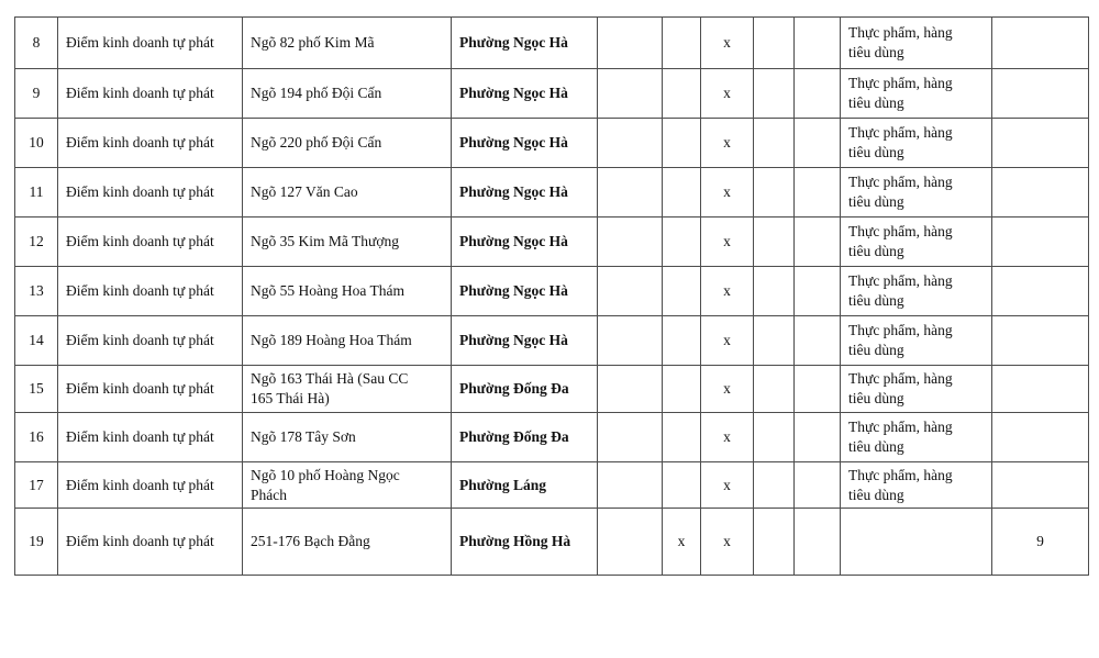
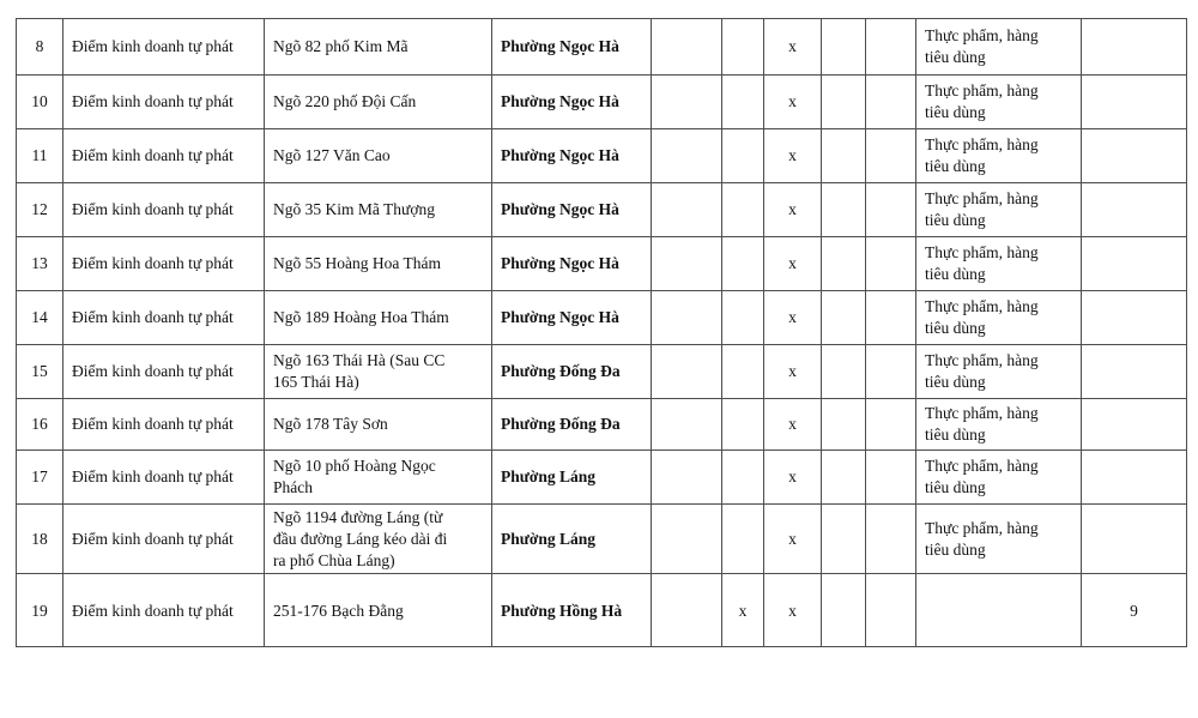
  8	Điểm kinh doanh tự phát	Ngõ 82 phố Kim Mã	Phường Ngọc Hà			x			Thực phẩm, hàng tiêu dùng
- 9	Điểm kinh doanh tự phát	Ngõ 194 phố Đội Cấn	Phường Ngọc Hà			x			Thực phẩm, hàng tiêu dùng
  10	Điểm kinh doanh tự phát	Ngõ 220 phố Đội Cấn	Phường Ngọc Hà			x			Thực phẩm, hàng tiêu dùng
  11	Điểm kinh doanh tự phát	Ngõ 127 Văn Cao	Phường Ngọc Hà			x			Thực phẩm, hàng tiêu dùng
  12	Điểm kinh doanh tự phát	Ngõ 35 Kim Mã Thượng	Phường Ngọc Hà			x			Thực phẩm, hàng tiêu dùng
  13	Điểm kinh doanh tự phát	Ngõ 55 Hoàng Hoa Thám	Phường Ngọc Hà			x			Thực phẩm, hàng tiêu dùng
  14	Điểm kinh doanh tự phát	Ngõ 189 Hoàng Hoa Thám	Phường Ngọc Hà			x			Thực phẩm, hàng tiêu dùng
  15	Điểm kinh doanh tự phát	Ngõ 163 Thái Hà (Sau CC 165 Thái Hà)	Phường Đống Đa			x			Thực phẩm, hàng tiêu dùng
  16	Điểm kinh doanh tự phát	Ngõ 178 Tây Sơn	Phường Đống Đa			x			Thực phẩm, hàng tiêu dùng
  17	Điểm kinh doanh tự phát	Ngõ 10 phố Hoàng Ngọc Phách	Phường Láng			x			Thực phẩm, hàng tiêu dùng
+ 18	Điểm kinh doanh tự phát	Ngõ 1194 đường Láng (từ đầu đường Láng kéo dài đi ra phố Chùa Láng)	Phường Láng			x			Thực phẩm, hàng tiêu dùng
  19	Điểm kinh doanh tự phát	251-176 Bạch Đằng	Phường Hồng Hà		x	x				9
